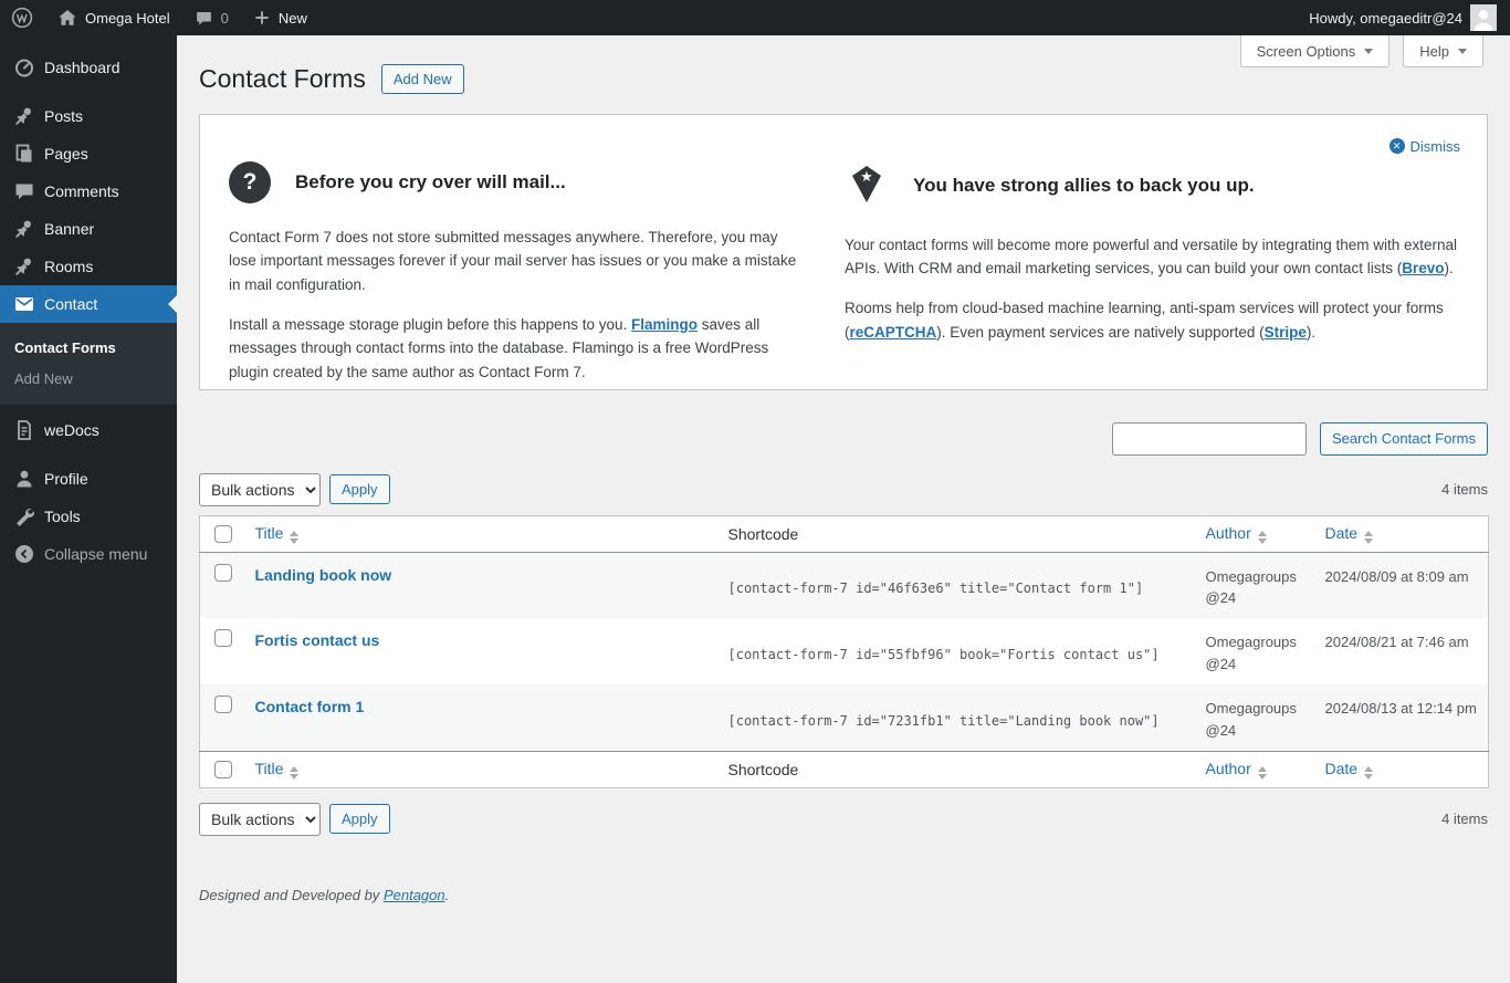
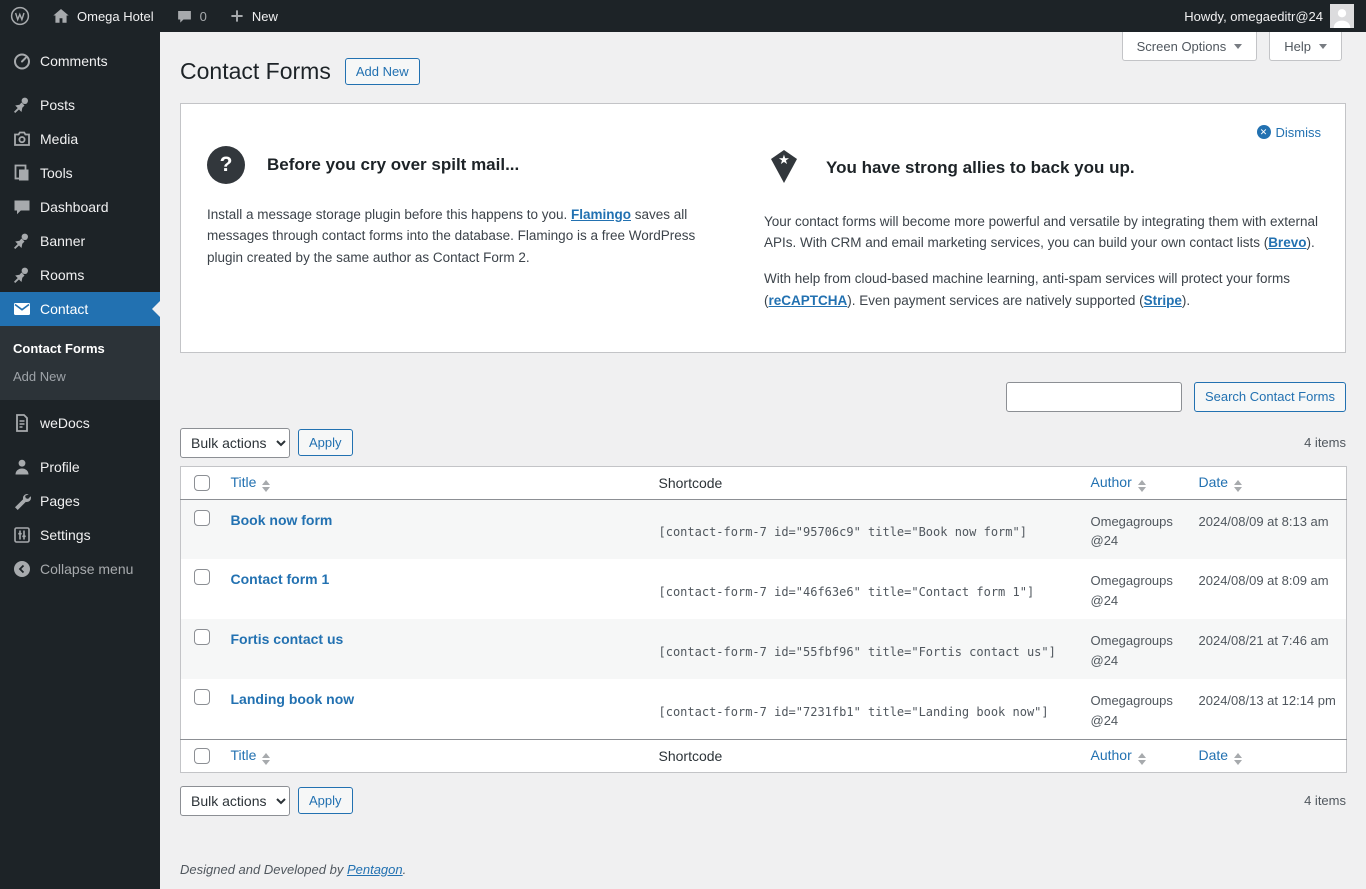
  Omega Hotel
  0
  New
  Howdy, omegaeditr@24
- Dashboard
+ Comments
  Posts
+ Media
- Pages
+ Tools
- Comments
+ Dashboard
  Banner
  Rooms
  Contact
  Contact Forms
  Add New
  weDocs
  Profile
- Tools
+ Pages
+ Settings
  Collapse menu
  Screen Options
  Help
  Contact Forms
  Add New
  ✕
  Dismiss
  ?
- Before you cry over will mail...
+ Before you cry over spilt mail...
- Contact Form 7 does not store submitted messages anywhere. Therefore, you may lose important messages forever if your mail server has issues or you make a mistake in mail configuration.
- Install a message storage plugin before this happens to you. Flamingo saves all messages through contact forms into the database. Flamingo is a free WordPress plugin created by the same author as Contact Form 7.
+ Install a message storage plugin before this happens to you. Flamingo saves all messages through contact forms into the database. Flamingo is a free WordPress plugin created by the same author as Contact Form 2.
  ★
  You have strong allies to back you up.
  Your contact forms will become more powerful and versatile by integrating them with external APIs. With CRM and email marketing services, you can build your own contact lists (Brevo).
- Rooms help from cloud-based machine learning, anti-spam services will protect your forms (reCAPTCHA). Even payment services are natively supported (Stripe).
+ With help from cloud-based machine learning, anti-spam services will protect your forms (reCAPTCHA). Even payment services are natively supported (Stripe).
  Search Contact Forms
  Bulk actions
  Apply
  4 items
  	Title	Shortcode	Author	Date
+ 	Book now form	[contact-form-7 id="95706c9" title="Book now form"]	Omegagroups@24	2024/08/09 at 8:13 am
- 	Landing book now	[contact-form-7 id="46f63e6" title="Contact form 1"]	Omegagroups@24	2024/08/09 at 8:09 am
+ 	Contact form 1	[contact-form-7 id="46f63e6" title="Contact form 1"]	Omegagroups@24	2024/08/09 at 8:09 am
- 	Fortis contact us	[contact-form-7 id="55fbf96" book="Fortis contact us"]	Omegagroups@24	2024/08/21 at 7:46 am
+ 	Fortis contact us	[contact-form-7 id="55fbf96" title="Fortis contact us"]	Omegagroups@24	2024/08/21 at 7:46 am
- 	Contact form 1	[contact-form-7 id="7231fb1" title="Landing book now"]	Omegagroups@24	2024/08/13 at 12:14 pm
+ 	Landing book now	[contact-form-7 id="7231fb1" title="Landing book now"]	Omegagroups@24	2024/08/13 at 12:14 pm
  	Title	Shortcode	Author	Date
  Bulk actions
  Apply
  4 items
  Designed and Developed by Pentagon.
